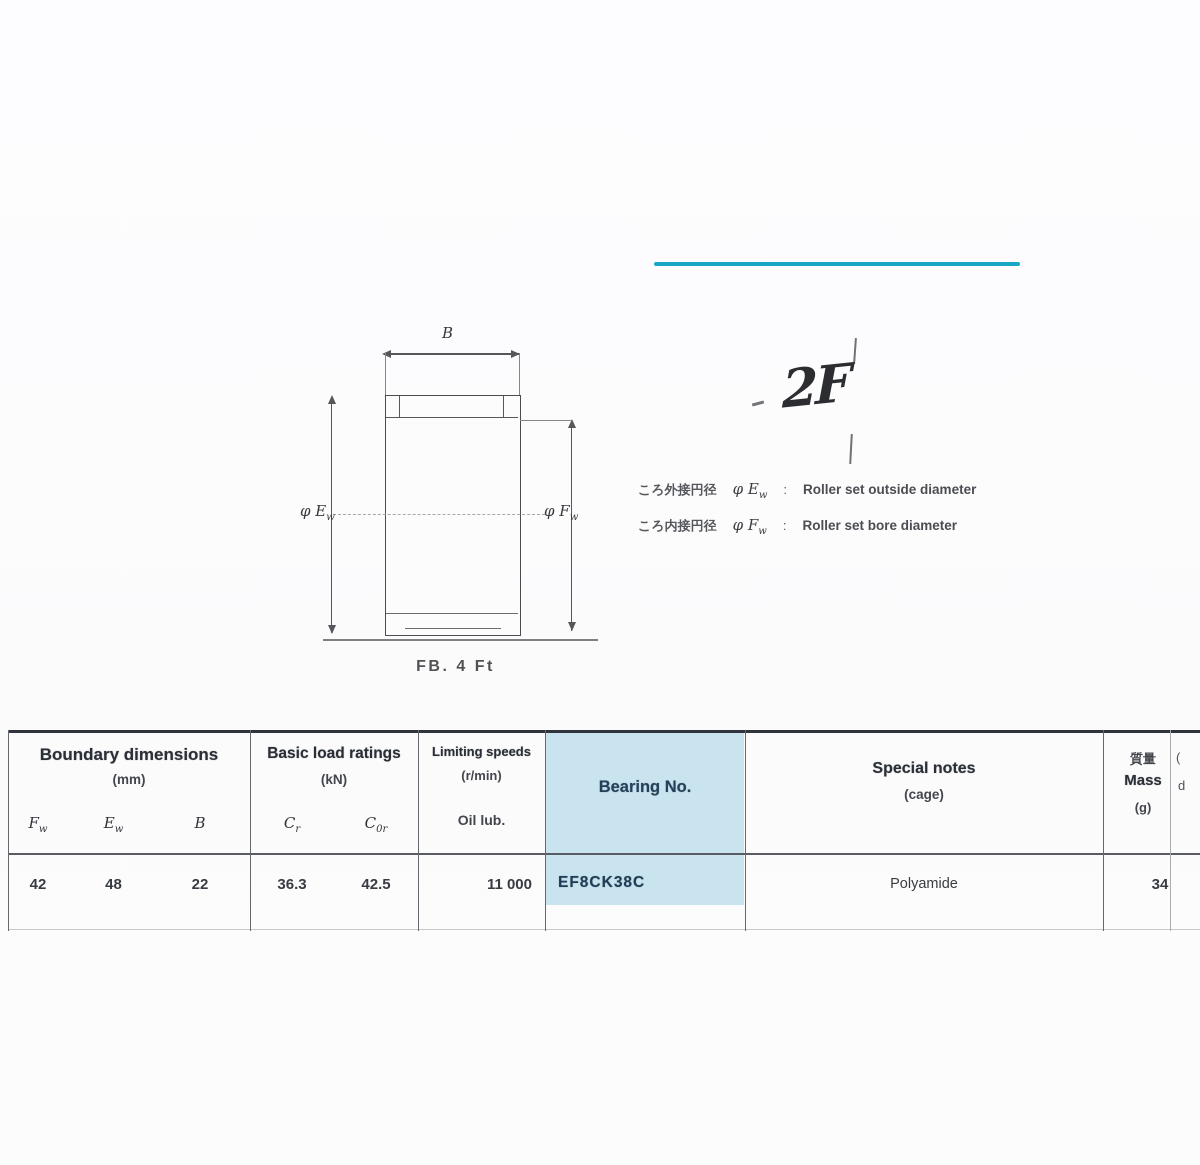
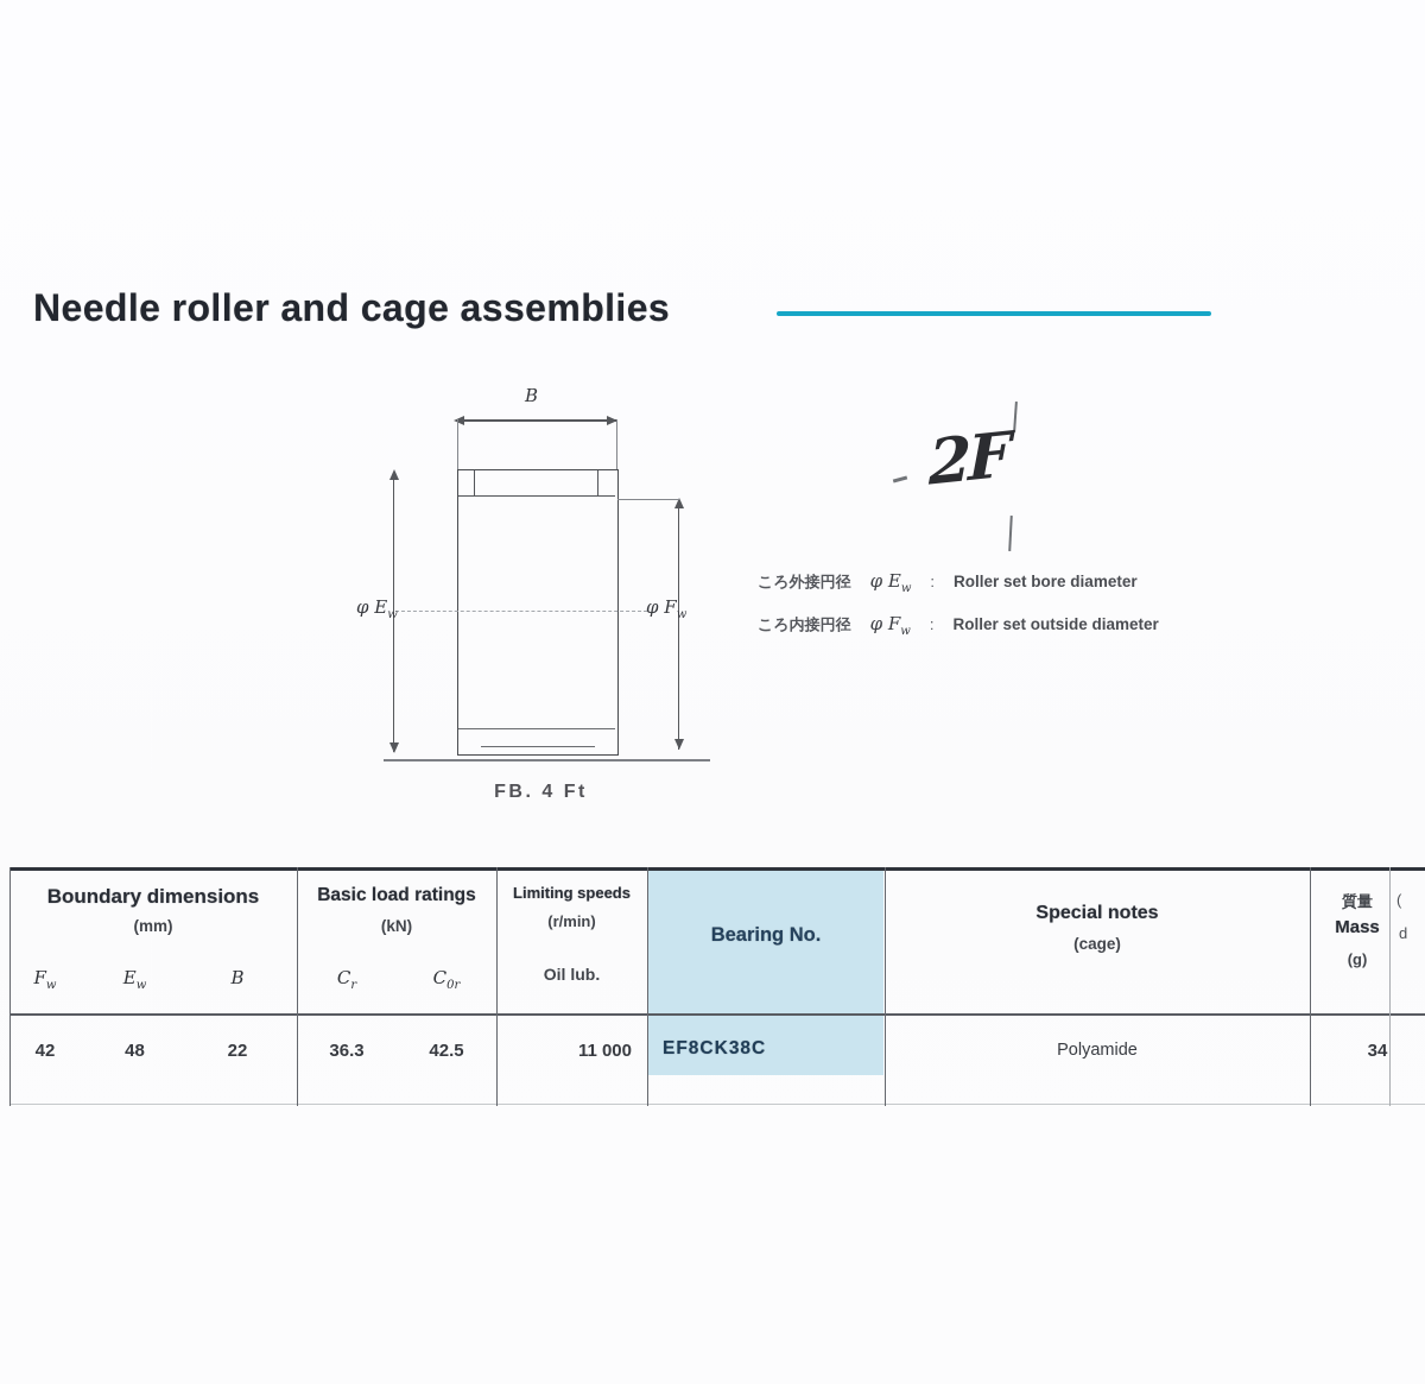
+ Needle roller and cage assemblies
  B
  φ Ew
  φ Fw
  FB. 4 Ft
  ころ外接円径
  φ Ew
  :
- Roller set outside diameter
+ Roller set bore diameter
  ころ内接円径
  φ Fw
  :
- Roller set bore diameter
+ Roller set outside diameter
  Boundary dimensions
  (mm)
  Fw
  Ew
  B
  Basic load ratings
  (kN)
  Cr
  C0r
  Limiting speeds
  (r/min)
  Oil lub.
  Bearing No.
  Special notes
  (cage)
  質量
  Mass
  (g)
  (
  d
  42
  48
  22
  36.3
  42.5
  11 000
  EF8CK38C
  Polyamide
  34
